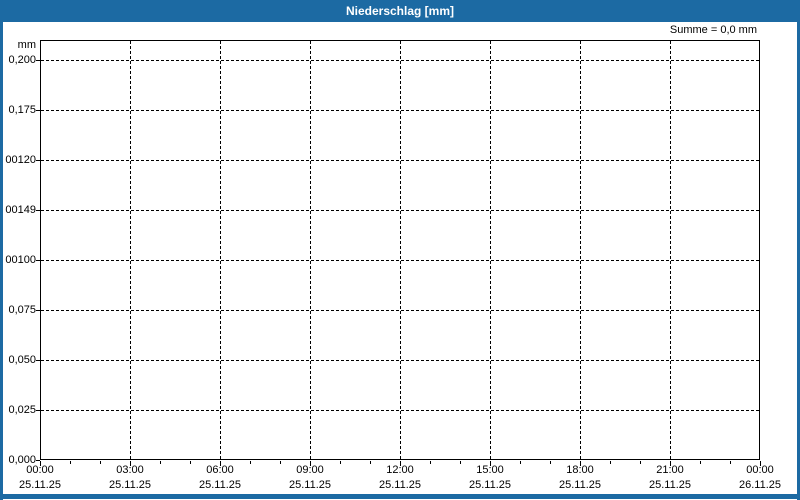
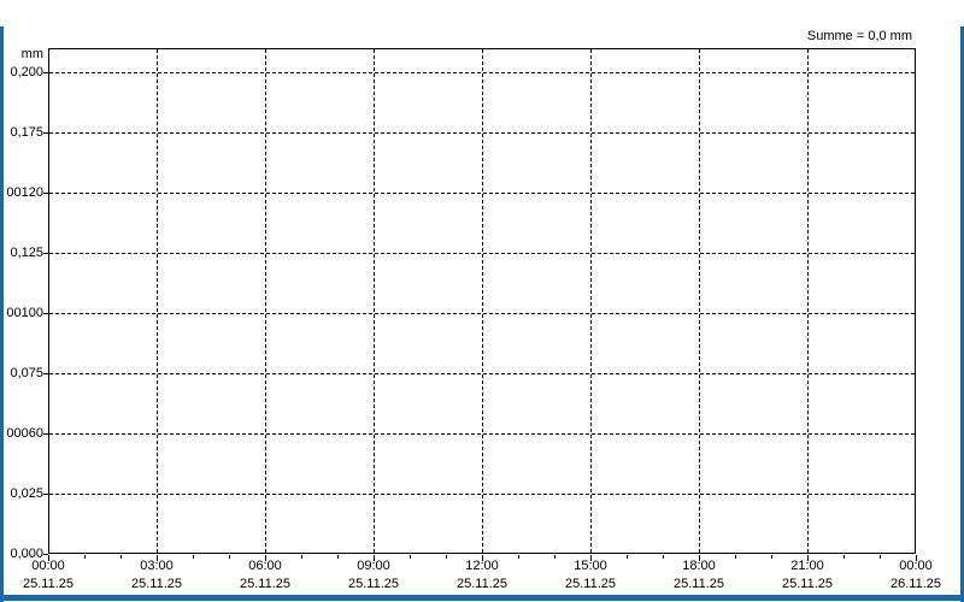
- Niederschlag [mm]
  Summe = 0,0 mm
  mm
  0,200
  0,175
  00120
- 00149
+ 0,125
  00100
  0,075
- 0,050
+ 00060
  0,025
  0,000
  00:00
  25.11.25
  03:00
  25.11.25
  06:00
  25.11.25
  09:00
  25.11.25
  12:00
  25.11.25
  15:00
  25.11.25
  18:00
  25.11.25
  21:00
  25.11.25
  00:00
  26.11.25
